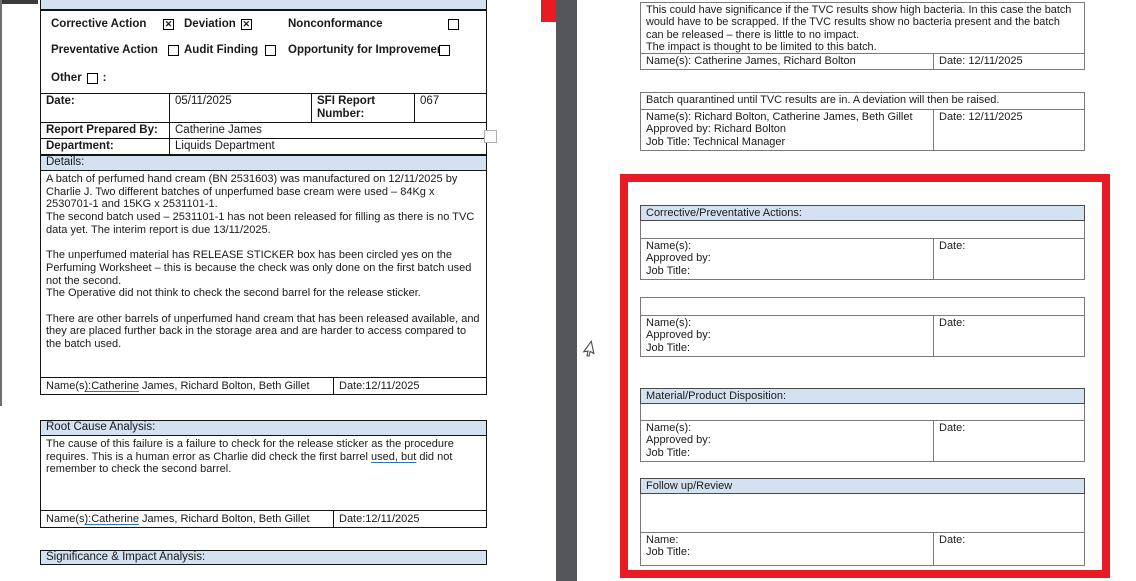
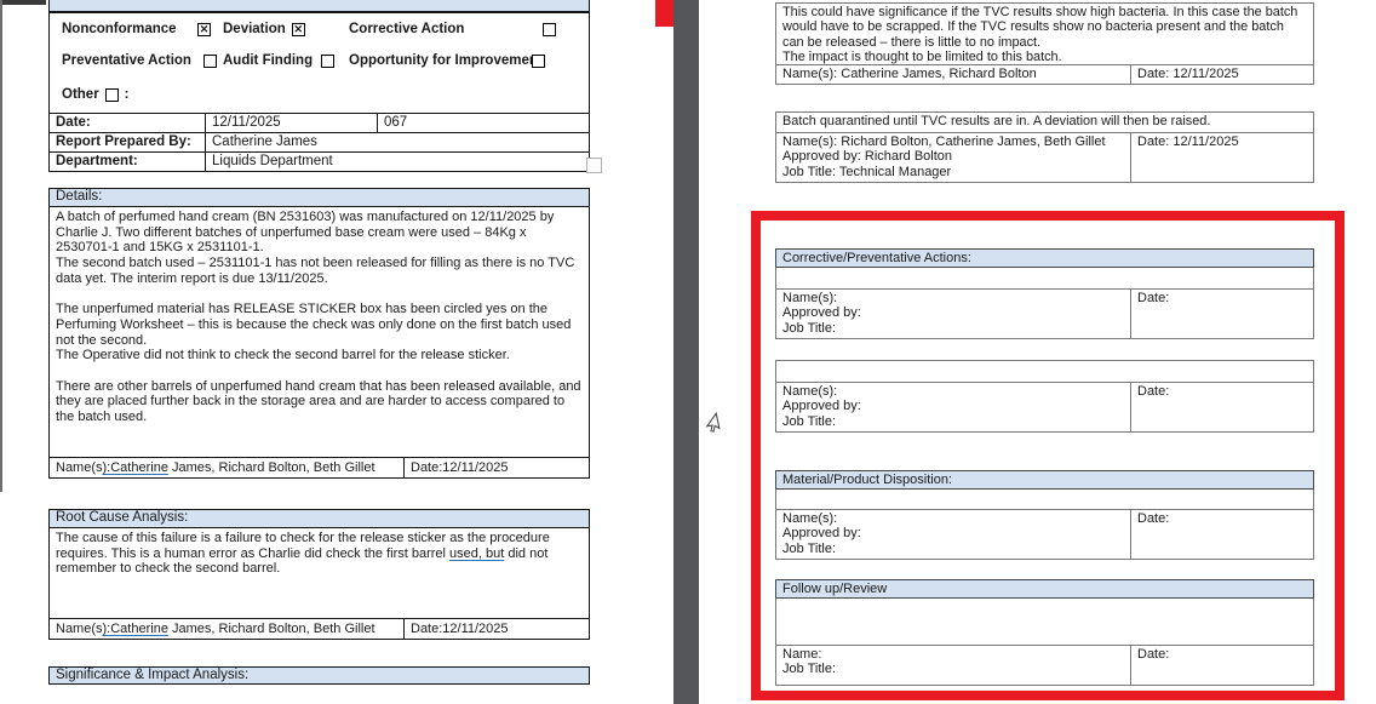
- Corrective Action
+ Nonconformance
  ✕
  Deviation
  ✕
- Nonconformance
+ Corrective Action
  Preventative Action
  Audit Finding
  Opportunity for Improveme
  Other
  :
  Date:
- 05/11/2025
+ 12/11/2025
- SFI Report Number:
  067
  Report Prepared By:
  Catherine James
  Department:
  Liquids Department
  Details:
  A batch of perfumed hand cream (BN 2531603) was manufactured on 12/11/2025 by Charlie J. Two different batches of unperfumed base cream were used – 84Kg x 2530701-1 and 15KG x 2531101-1.
  The second batch used – 2531101-1 has not been released for filling as there is no TVC data yet. The interim report is due 13/11/2025.
  The unperfumed material has RELEASE STICKER box has been circled yes on the Perfuming Worksheet – this is because the check was only done on the first batch used not the second.
  The Operative did not think to check the second barrel for the release sticker.
  There are other barrels of unperfumed hand cream that has been released available, and they are placed further back in the storage area and are harder to access compared to the batch used.
  Name(s):Catherine James, Richard Bolton, Beth Gillet
  Date:12/11/2025
  Root Cause Analysis:
  The cause of this failure is a failure to check for the release sticker as the procedure requires. This is a human error as Charlie did check the first barrel used, but did not remember to check the second barrel.
  Name(s):Catherine James, Richard Bolton, Beth Gillet
  Date:12/11/2025
  Significance & Impact Analysis:
  This could have significance if the TVC results show high bacteria. In this case the batch would have to be scrapped. If the TVC results show no bacteria present and the batch can be released – there is little to no impact.
  The impact is thought to be limited to this batch.
  Name(s): Catherine James, Richard Bolton
  Date: 12/11/2025
  Batch quarantined until TVC results are in. A deviation will then be raised.
  Name(s): Richard Bolton, Catherine James, Beth Gillet
  Approved by: Richard Bolton
  Job Title: Technical Manager
  Date: 12/11/2025
  Corrective/Preventative Actions:
  Name(s):
  Approved by:
  Job Title:
  Date:
  Name(s):
  Approved by:
  Job Title:
  Date:
  Material/Product Disposition:
  Name(s):
  Approved by:
  Job Title:
  Date:
  Follow up/Review
  Name:
  Job Title:
  Date:
